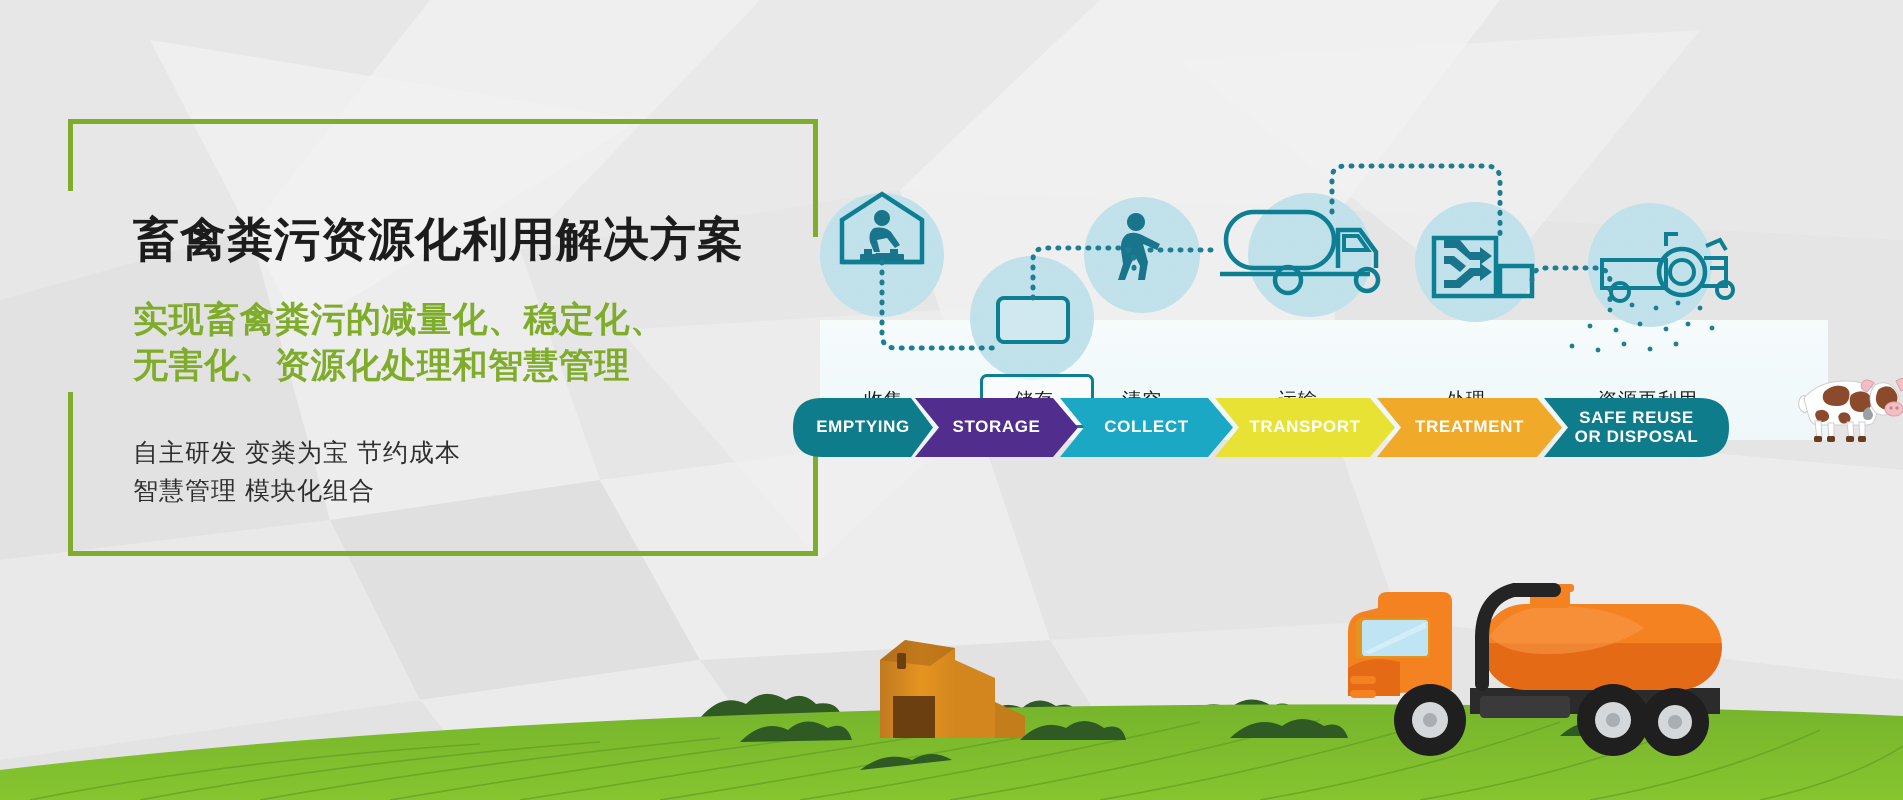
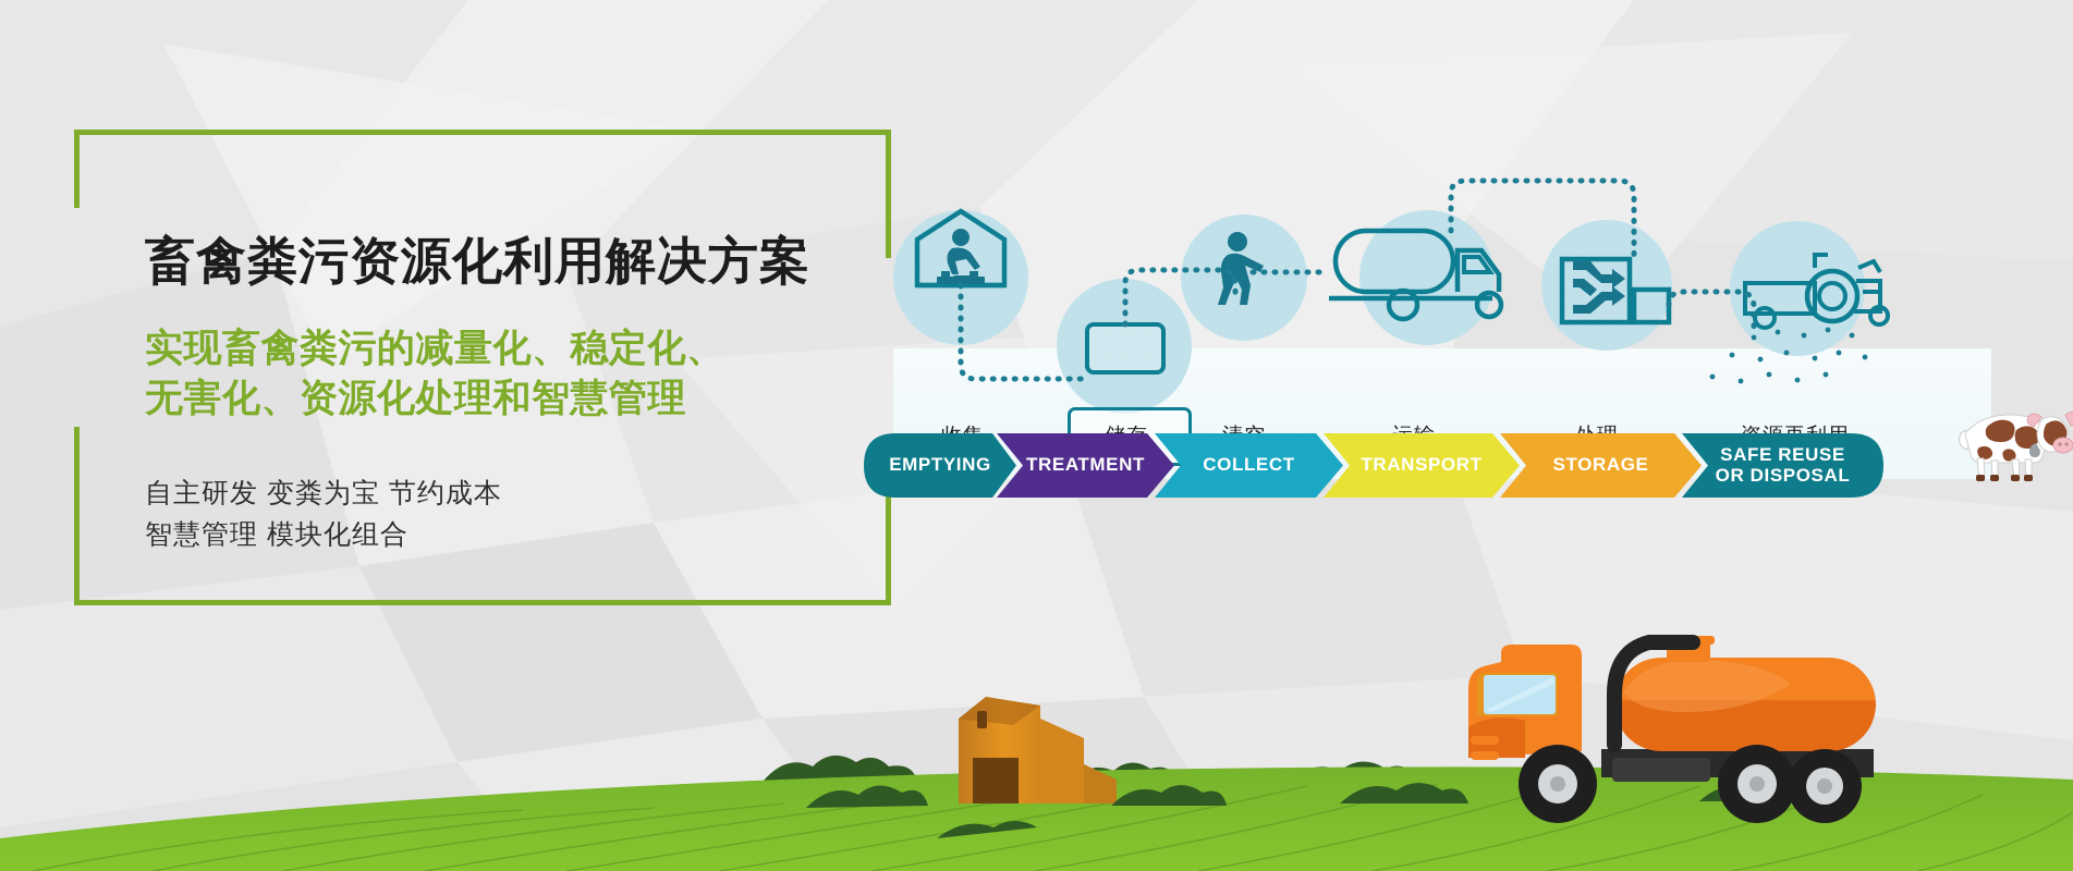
  畜禽粪污资源化利用解决方案
  实现畜禽粪污的减量化、稳定化、
  无害化、资源化处理和智慧管理
  自主研发 变粪为宝 节约成本
  智慧管理 模块化组合
  EMPTYING
- STORAGE
+ TREATMENT
  COLLECT
  TRANSPORT
- TREATMENT
+ STORAGE
  SAFE REUSE
  OR DISPOSAL
